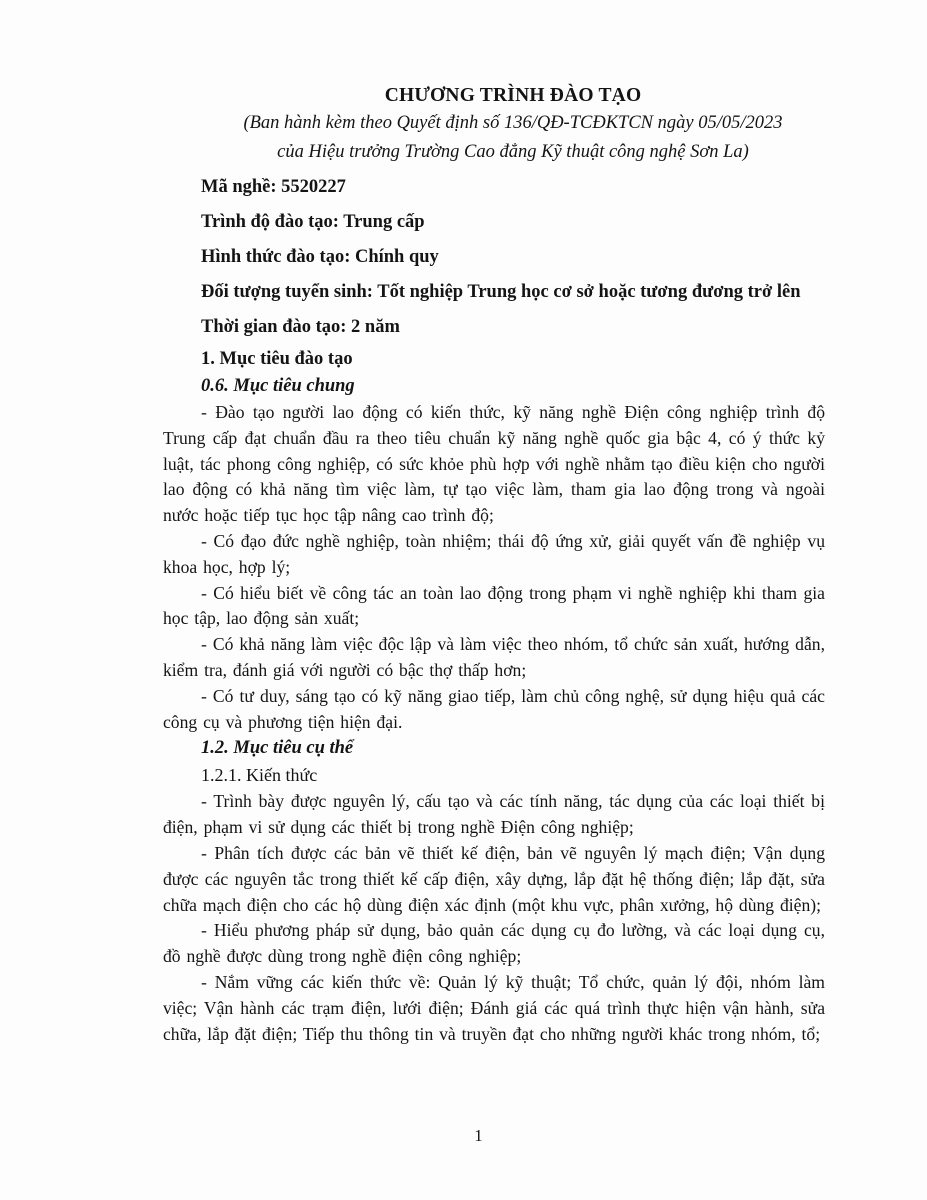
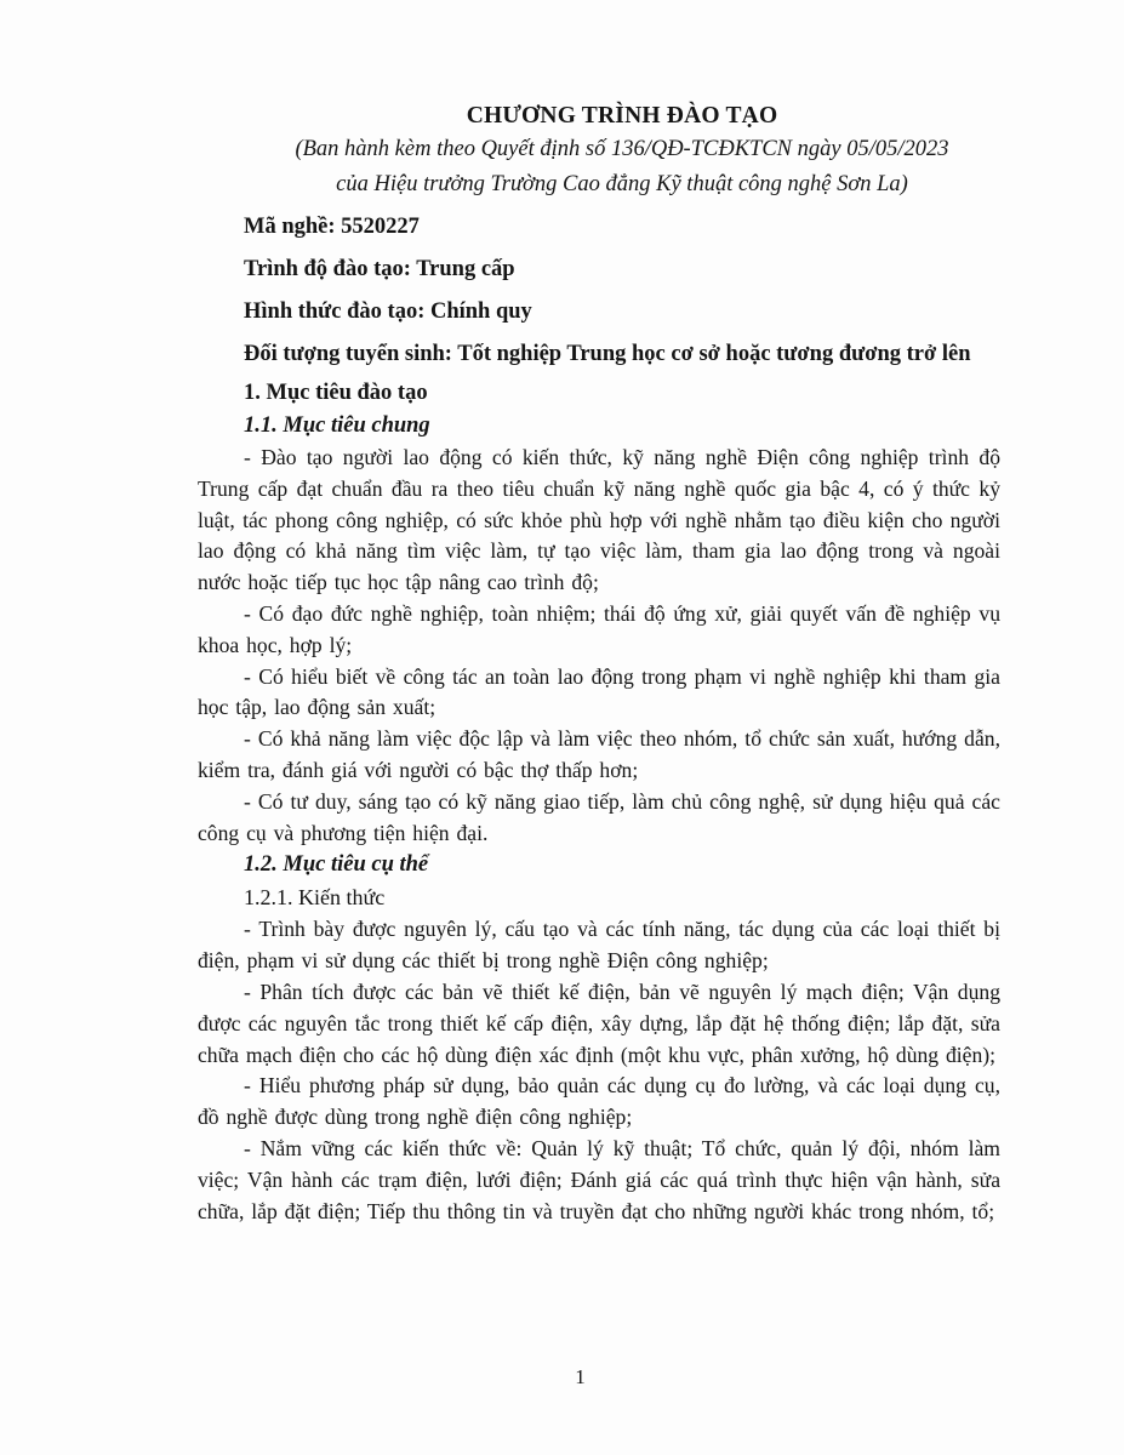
  CHƯƠNG TRÌNH ĐÀO TẠO
  (Ban hành kèm theo Quyết định số 136/QĐ-TCĐKTCN ngày 05/05/2023
  của Hiệu trưởng Trường Cao đẳng Kỹ thuật công nghệ Sơn La)
  Mã nghề: 5520227
  Trình độ đào tạo: Trung cấp
  Hình thức đào tạo: Chính quy
  Đối tượng tuyển sinh: Tốt nghiệp Trung học cơ sở hoặc tương đương trở lên
- Thời gian đào tạo: 2 năm
  1. Mục tiêu đào tạo
- 0.6. Mục tiêu chung
+ 1.1. Mục tiêu chung
  - Đào tạo người lao động có kiến thức, kỹ năng nghề Điện công nghiệp trình độ Trung cấp đạt chuẩn đầu ra theo tiêu chuẩn kỹ năng nghề quốc gia bậc 4, có ý thức kỷ luật, tác phong công nghiệp, có sức khỏe phù hợp với nghề nhằm tạo điều kiện cho người lao động có khả năng tìm việc làm, tự tạo việc làm, tham gia lao động trong và ngoài nước hoặc tiếp tục học tập nâng cao trình độ;
  - Có đạo đức nghề nghiệp, toàn nhiệm; thái độ ứng xử, giải quyết vấn đề nghiệp vụ khoa học, hợp lý;
  - Có hiểu biết về công tác an toàn lao động trong phạm vi nghề nghiệp khi tham gia học tập, lao động sản xuất;
  - Có khả năng làm việc độc lập và làm việc theo nhóm, tổ chức sản xuất, hướng dẫn, kiểm tra, đánh giá với người có bậc thợ thấp hơn;
  - Có tư duy, sáng tạo có kỹ năng giao tiếp, làm chủ công nghệ, sử dụng hiệu quả các công cụ và phương tiện hiện đại.
  1.2. Mục tiêu cụ thể
  1.2.1. Kiến thức
  - Trình bày được nguyên lý, cấu tạo và các tính năng, tác dụng của các loại thiết bị điện, phạm vi sử dụng các thiết bị trong nghề Điện công nghiệp;
  - Phân tích được các bản vẽ thiết kế điện, bản vẽ nguyên lý mạch điện; Vận dụng được các nguyên tắc trong thiết kế cấp điện, xây dựng, lắp đặt hệ thống điện; lắp đặt, sửa chữa mạch điện cho các hộ dùng điện xác định (một khu vực, phân xưởng, hộ dùng điện);
  - Hiểu phương pháp sử dụng, bảo quản các dụng cụ đo lường, và các loại dụng cụ, đồ nghề được dùng trong nghề điện công nghiệp;
  - Nắm vững các kiến thức về: Quản lý kỹ thuật; Tổ chức, quản lý đội, nhóm làm việc; Vận hành các trạm điện, lưới điện; Đánh giá các quá trình thực hiện vận hành, sửa chữa, lắp đặt điện; Tiếp thu thông tin và truyền đạt cho những người khác trong nhóm, tổ;
  1
